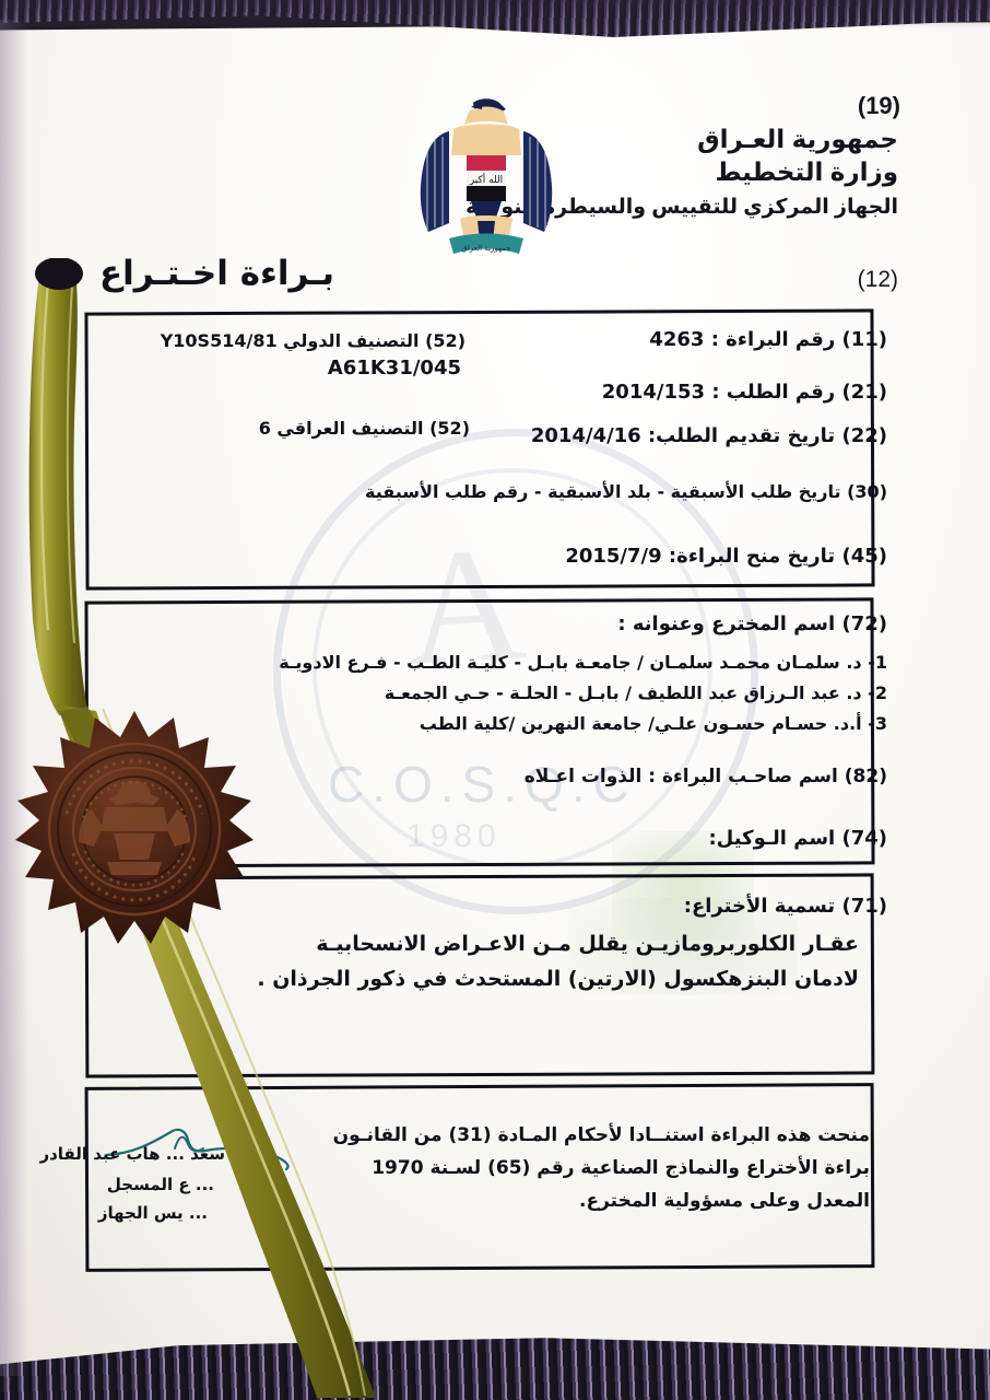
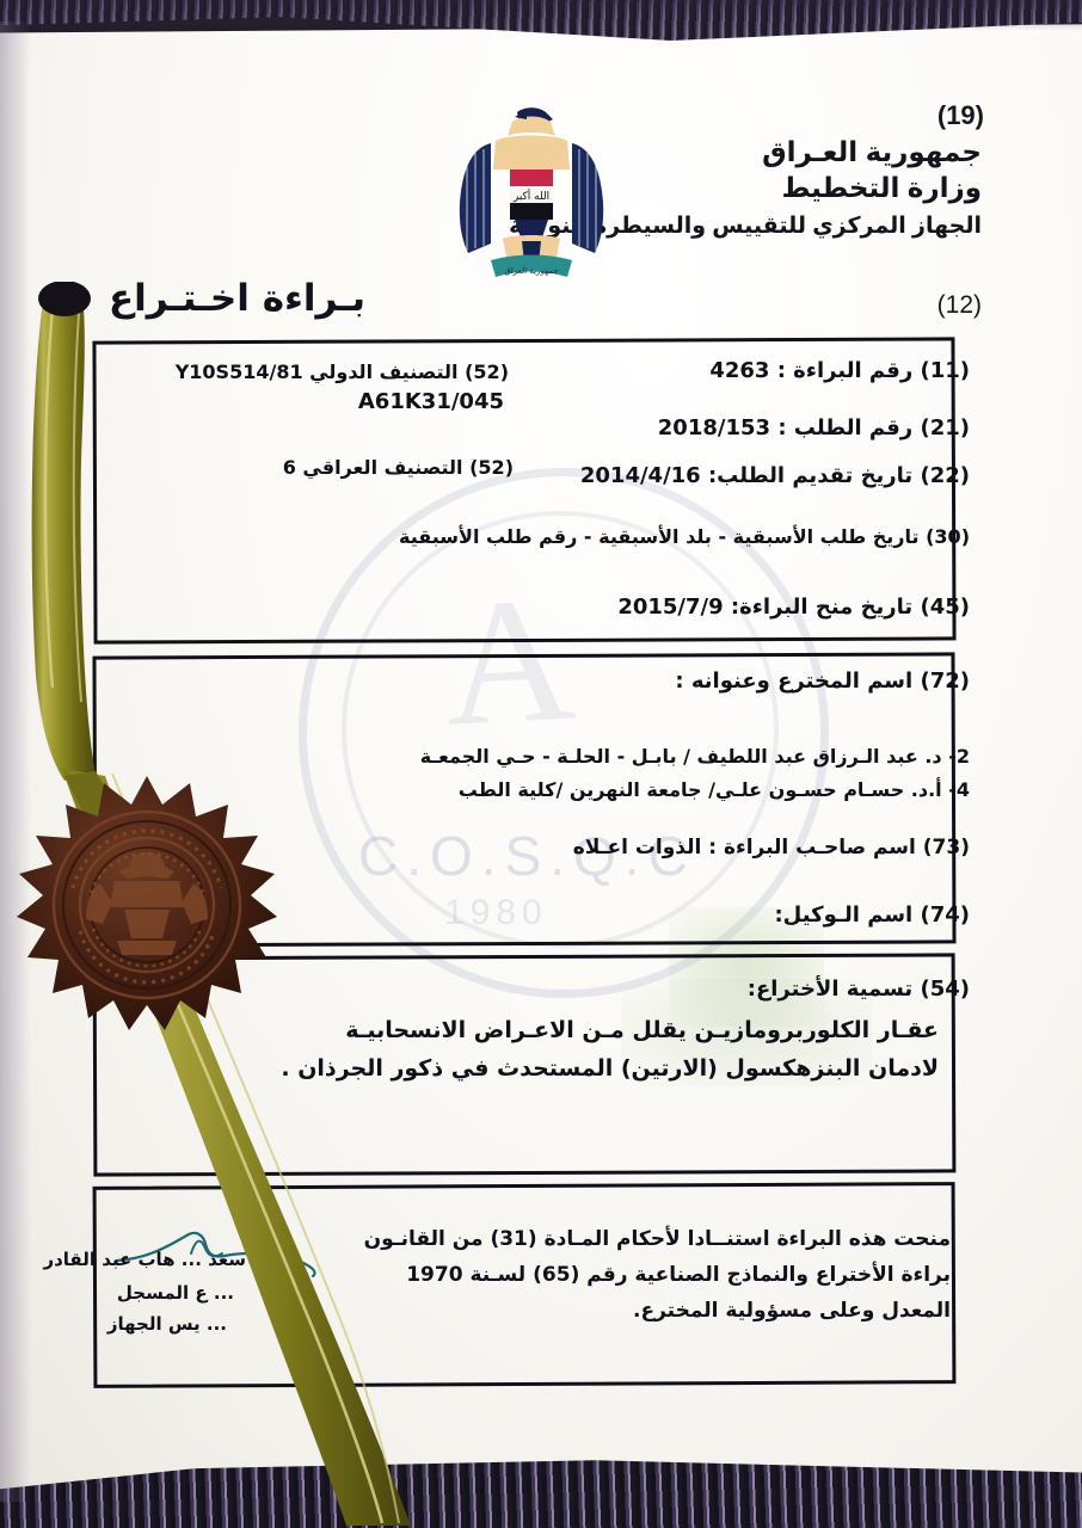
  C.O.S.Q.C
  1980
  (19)
  جمهورية العـراق
  وزارة التخطيط
  الجهاز المركزي للتقييس والسيطرنوة
  الله أكبر
  جمهورية العراق
  بـراءة اخـتـراع
  (12)
  (11) رقم البراءة : 4263
- (21) رقم الطلب : 2014/153
+ (21) رقم الطلب : 2018/153
  (22) تاريخ تقديم الطلب: 2014/4/16
  (52) التصنيف الدولي Y10S514/81
  A61K31/045
  (52) التصنيف العراقي 6
  (30) تاريخ طلب الأسبقية - بلد الأسبقية - رقم طلب الأسبقية
  (45) تاريخ منح البراءة: 2015/7/9
  (72) اسم المخترع وعنوانه :
- 1- د. سلمـان محمـد سلمـان / جامعـة بابـل - كليـة الطـب - فـرع الادويـة
  2- د. عبد الـرزاق عبد اللطيف / بابـل - الحلـة - حـي الجمعـة
- 3- أ.د. حسـام حسـون علـي/ جامعة النهرين /كلية الطب
+ 4- أ.د. حسـام حسـون علـي/ جامعة النهرين /كلية الطب
- (82) اسم صاحـب البراءة : الذوات اعـلاه
+ (73) اسم صاحـب البراءة : الذوات اعـلاه
  (74) اسم الـوكيل:
- (71) تسمية الأختراع:
+ (54) تسمية الأختراع:
  عقـار الكلوربرومازيـن يقلل مـن الاعـراض الانسحابيـة
  لادمان البنزهكسول (الارتين) المستحدث في ذكور الجرذان .
  منحت هذه البراءة استنــادا لأحكام المـادة (31) من القانـون
  براءة الأختراع والنماذج الصناعية رقم (65) لسـنة 1970
  المعدل وعلى مسؤولية المخترع.
  سعد ... هاب عبد القادر
  ... ع المسجل
  ... يس الجهاز
